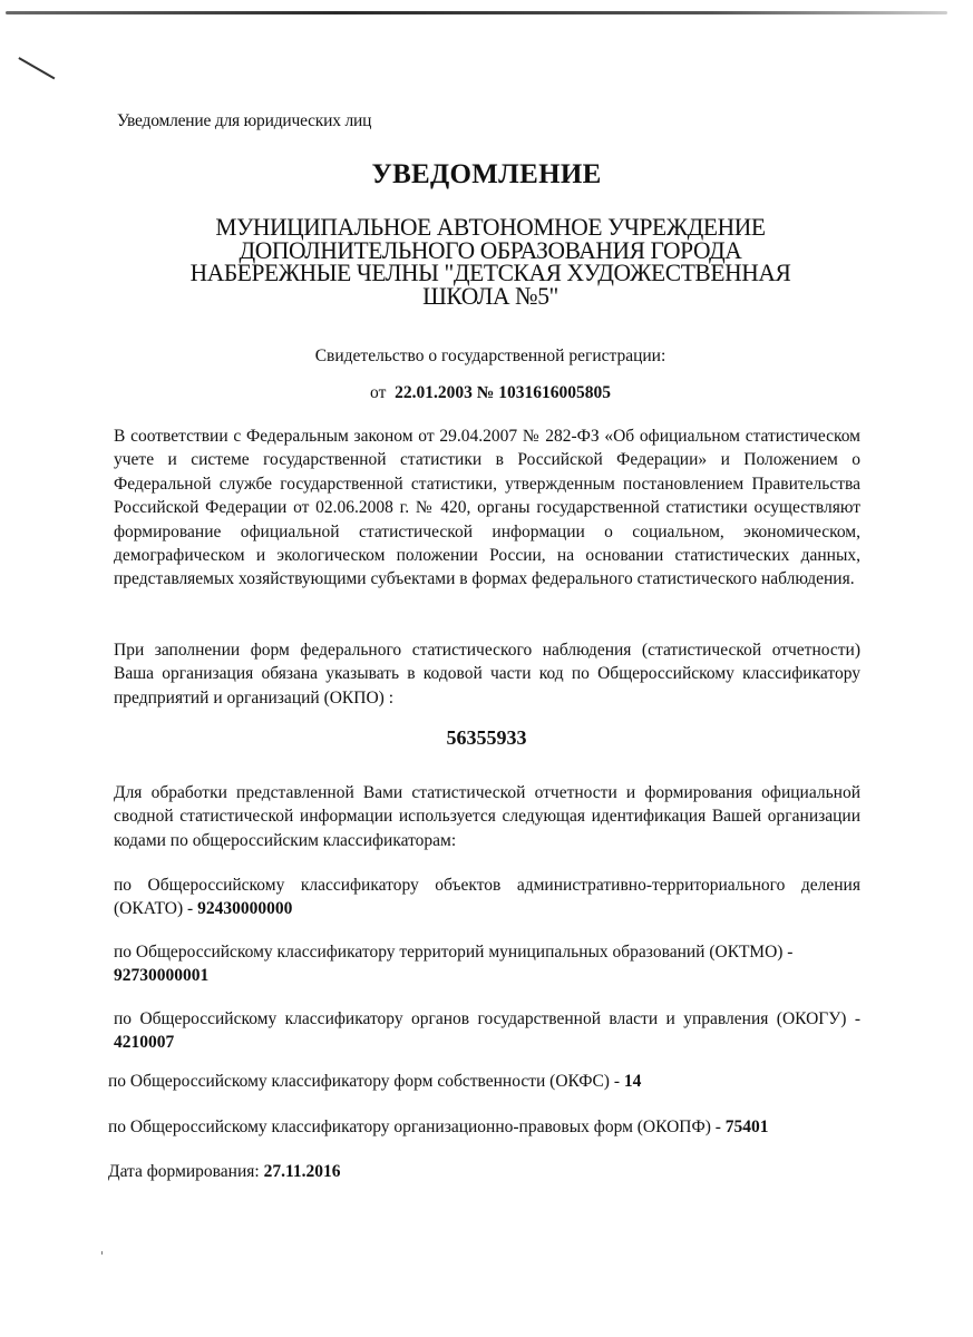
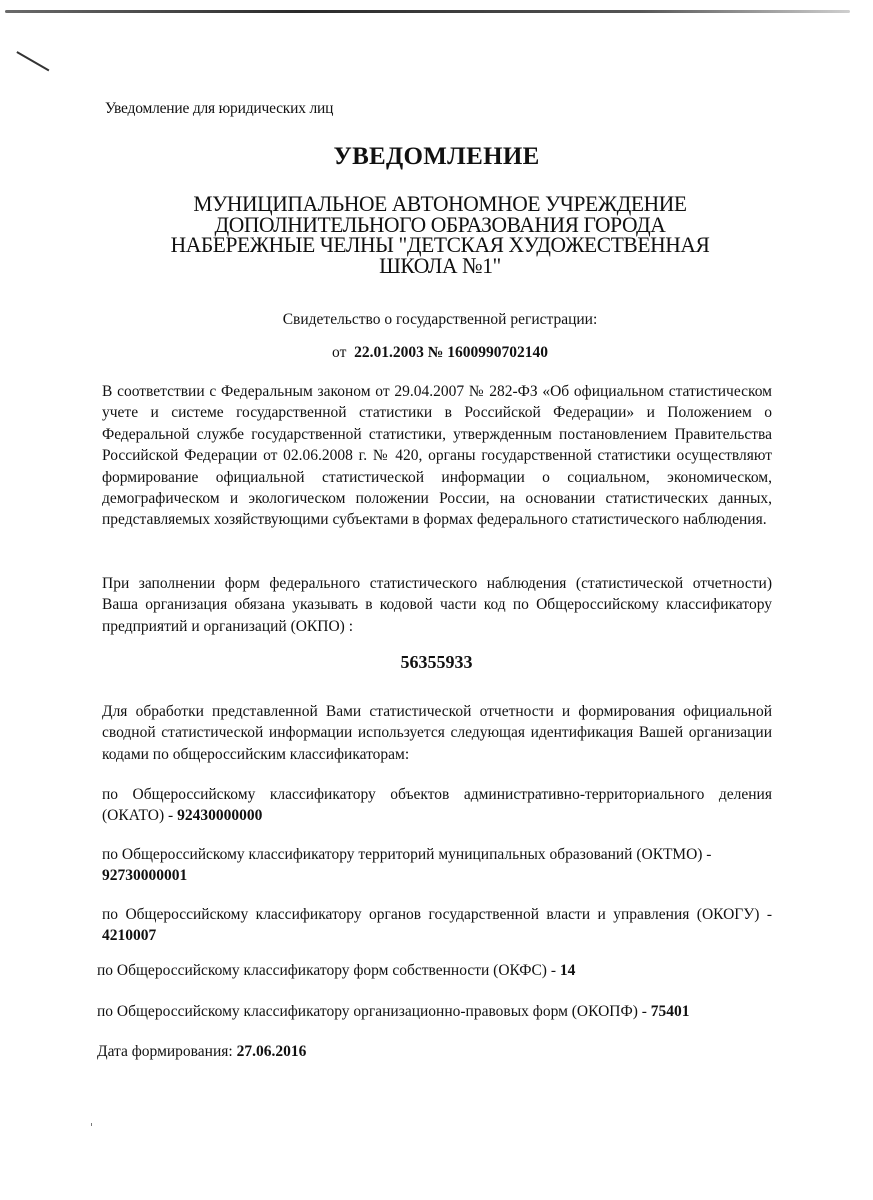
  Уведомление для юридических лиц
  УВЕДОМЛЕНИЕ
  МУНИЦИПАЛЬНОЕ АВТОНОМНОЕ УЧРЕЖДЕНИЕ
  ДОПОЛНИТЕЛЬНОГО ОБРАЗОВАНИЯ ГОРОДА
  НАБЕРЕЖНЫЕ ЧЕЛНЫ "ДЕТСКАЯ ХУДОЖЕСТВЕННАЯ
- ШКОЛА №5"
+ ШКОЛА №1"
  Свидетельство о государственной регистрации:
- от 22.01.2003 № 1031616005805
+ от 22.01.2003 № 1600990702140
  В соответствии с Федеральным законом от 29.04.2007 № 282-ФЗ «Об официальном статистическом учете и системе государственной статистики в Российской Федерации» и Положением о Федеральной службе государственной статистики, утвержденным постановлением Правительства Российской Федерации от 02.06.2008 г. № 420, органы государственной статистики осуществляют формирование официальной статистической информации о социальном, экономическом, демографическом и экологическом положении России, на основании статистических данных, представляемых хозяйствующими субъектами в формах федерального статистического наблюдения.
  При заполнении форм федерального статистического наблюдения (статистической отчетности) Ваша организация обязана указывать в кодовой части код по Общероссийскому классификатору предприятий и организаций (ОКПО) :
  56355933
  Для обработки представленной Вами статистической отчетности и формирования официальной сводной статистической информации используется следующая идентификация Вашей организации кодами по общероссийским классификаторам:
  по Общероссийскому классификатору объектов административно-территориального деления (ОКАТО) - 92430000000
  по Общероссийскому классификатору территорий муниципальных образований (ОКТМО) - 92730000001
  по Общероссийскому классификатору органов государственной власти и управления (ОКОГУ) - 4210007
  по Общероссийскому классификатору форм собственности (ОКФС) - 14
  по Общероссийскому классификатору организационно-правовых форм (ОКОПФ) - 75401
- Дата формирования: 27.11.2016
+ Дата формирования: 27.06.2016
